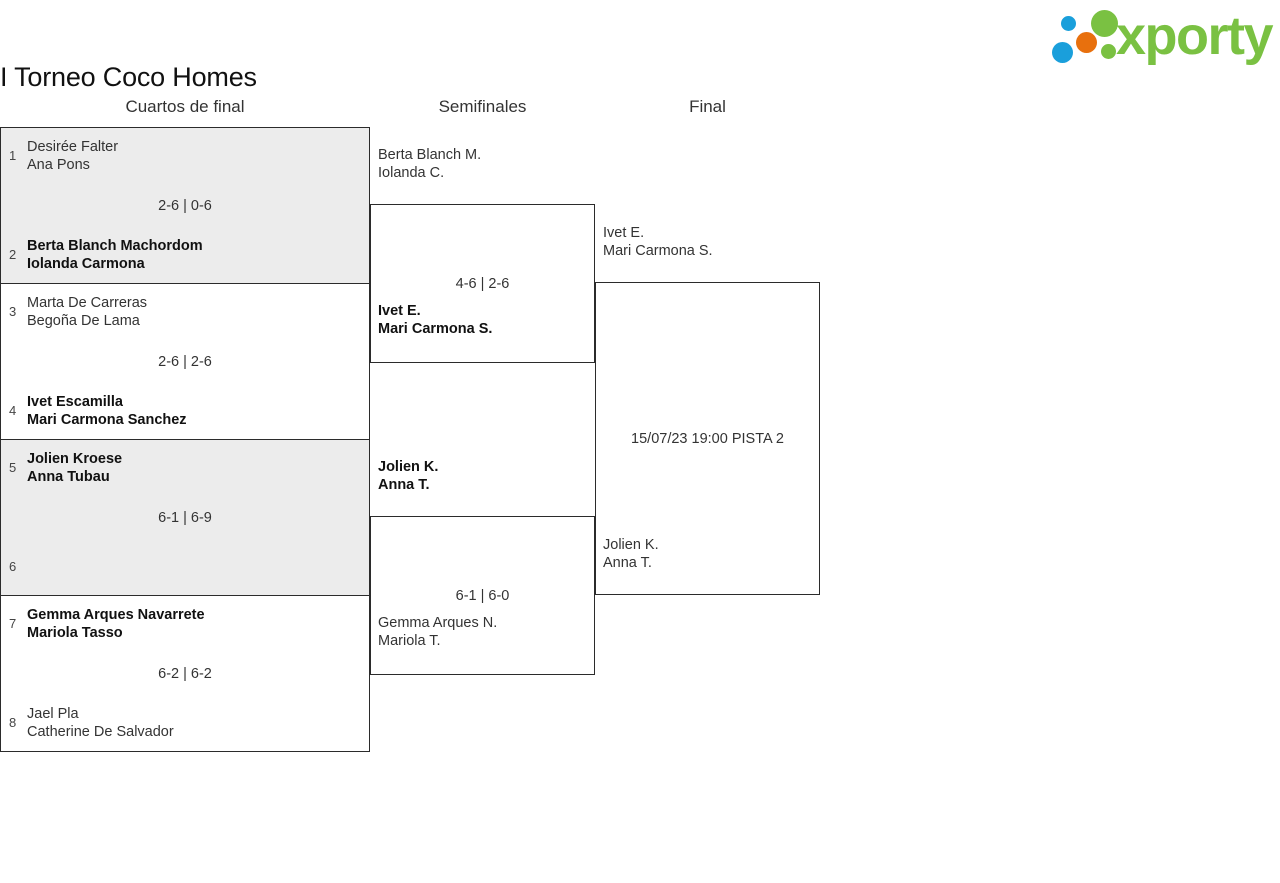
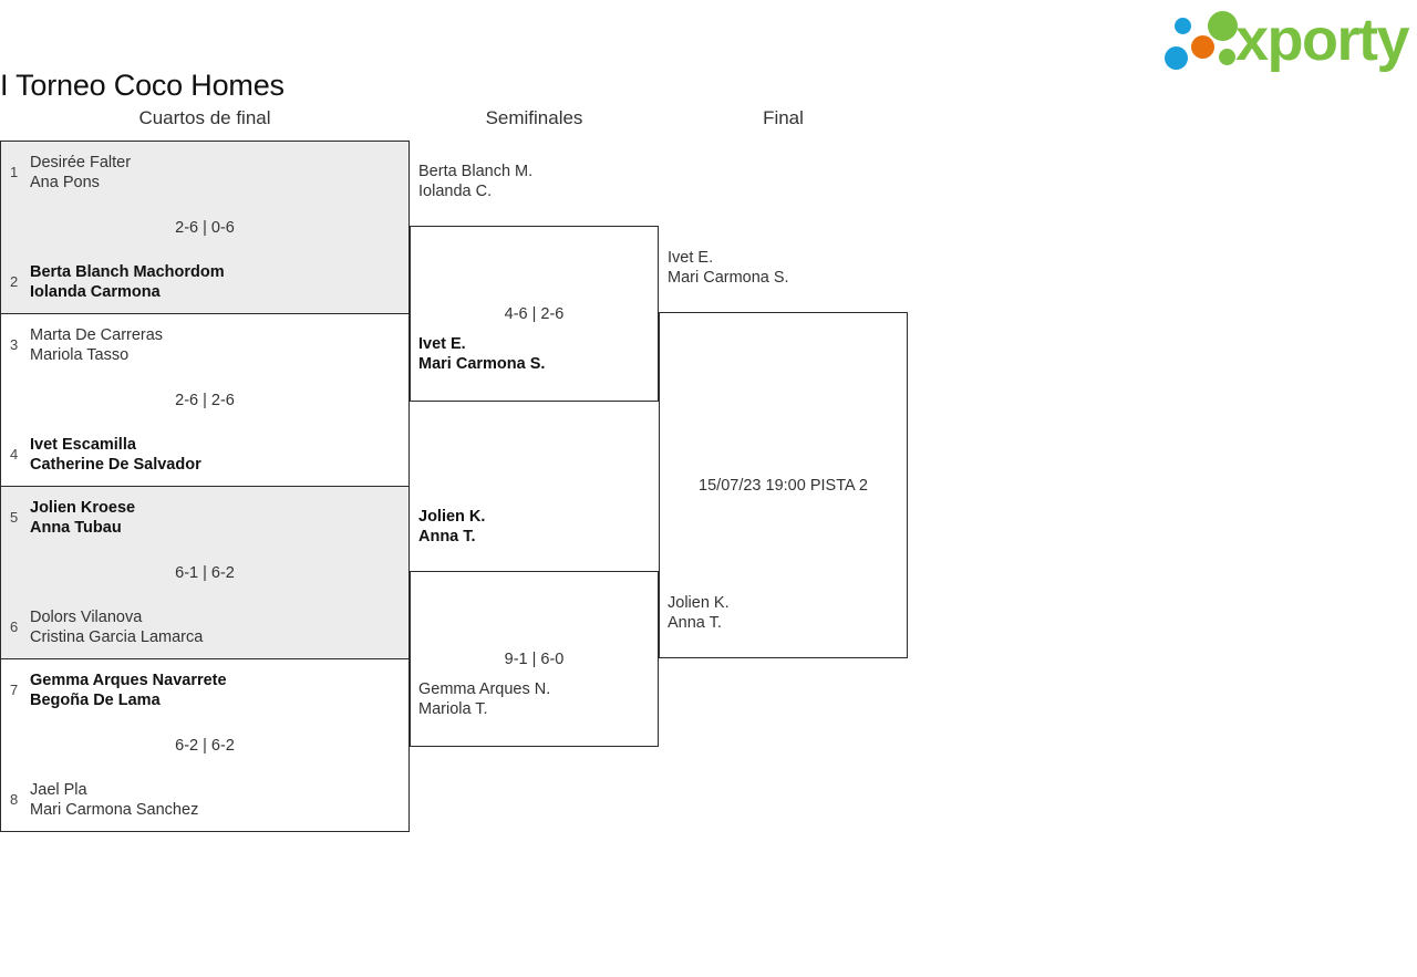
  I Torneo Coco Homes
  xporty
  Cuartos de final
  Semifinales
  Final
  1
  Desirée Falter
  Ana Pons
  2-6 | 0-6
  2
  Berta Blanch Machordom
  Iolanda Carmona
  3
  Marta De Carreras
- Begoña De Lama
+ Mariola Tasso
  2-6 | 2-6
  4
  Ivet Escamilla
- Mari Carmona Sanchez
+ Catherine De Salvador
  5
  Jolien Kroese
  Anna Tubau
- 6-1 | 6-9
+ 6-1 | 6-2
  6
+ Dolors Vilanova
+ Cristina Garcia Lamarca
  7
  Gemma Arques Navarrete
- Mariola Tasso
+ Begoña De Lama
  6-2 | 6-2
  8
  Jael Pla
- Catherine De Salvador
+ Mari Carmona Sanchez
  Berta Blanch M.
  Iolanda C.
  4-6 | 2-6
  Ivet E.
  Mari Carmona S.
  Jolien K.
  Anna T.
- 6-1 | 6-0
+ 9-1 | 6-0
  Gemma Arques N.
  Mariola T.
  Ivet E.
  Mari Carmona S.
  15/07/23 19:00 PISTA 2
  Jolien K.
  Anna T.
